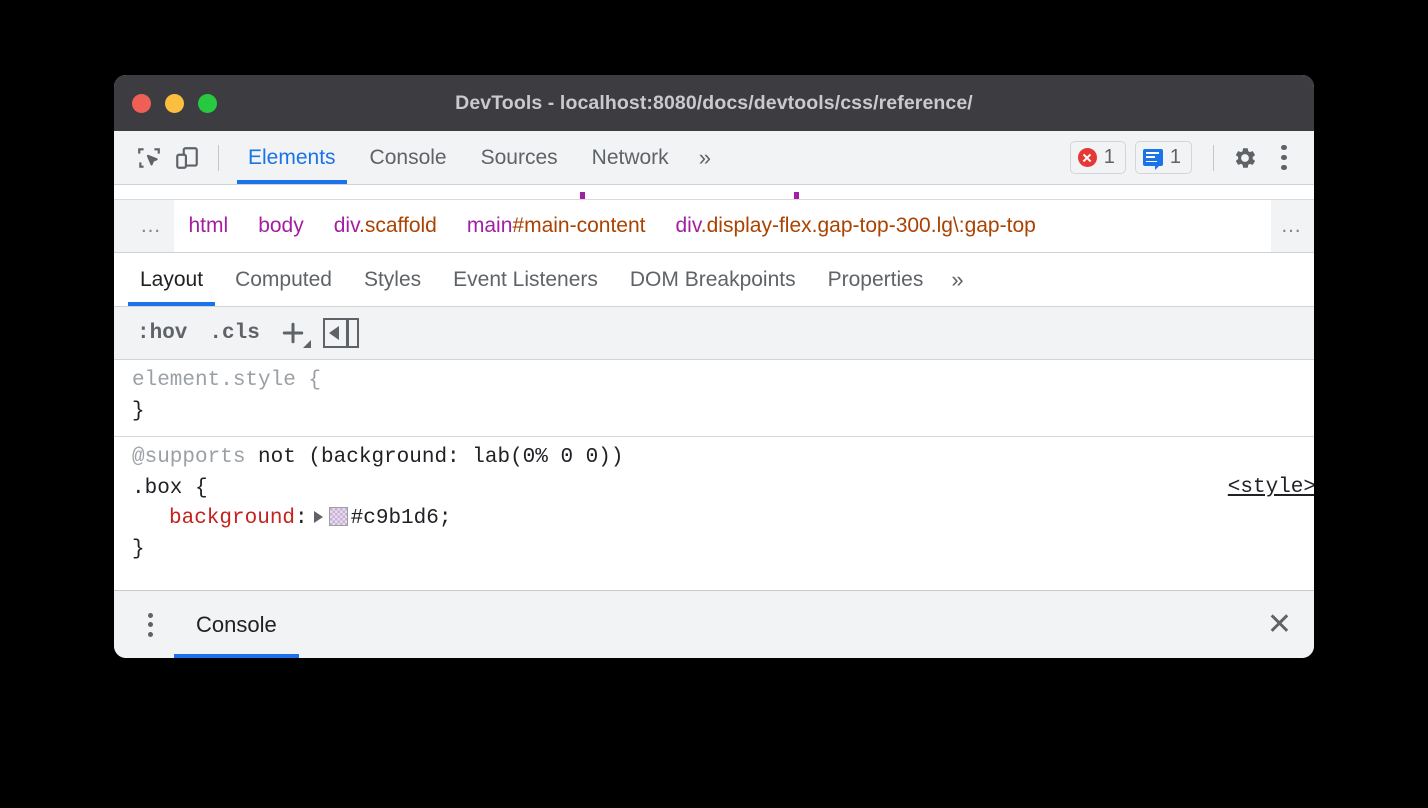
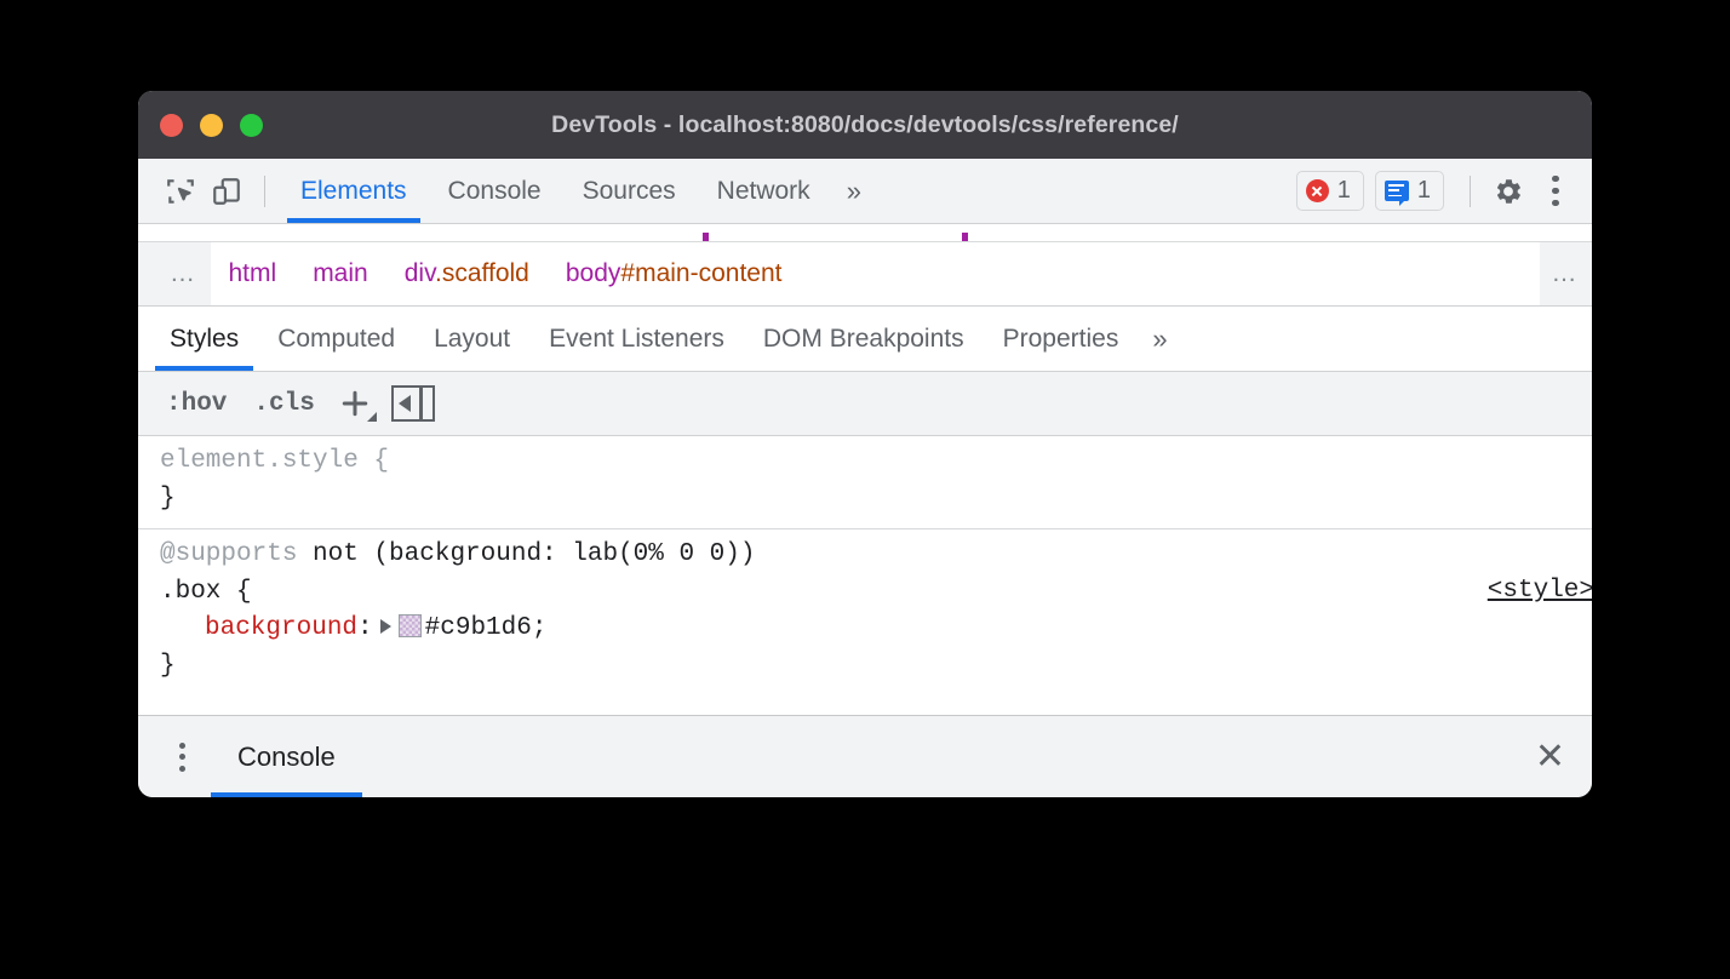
  DevTools - localhost:8080/docs/devtools/css/reference/
  Elements
  Console
  Sources
  Network
  »
  1
  1
  …
  html
- body
+ main
  div.scaffold
- main#main-content
+ body#main-content
- div.display-flex.gap-top-300.lg\:gap-top
  …
- Layout
+ Styles
  Computed
- Styles
+ Layout
  Event Listeners
  DOM Breakpoints
  Properties
  »
  :hov
  .cls
  element.style {
  }
  @supports not (background: lab(0% 0 0))
  .box {
  background: #c9b1d6;
  }
  <style>
  Console
  ✕
